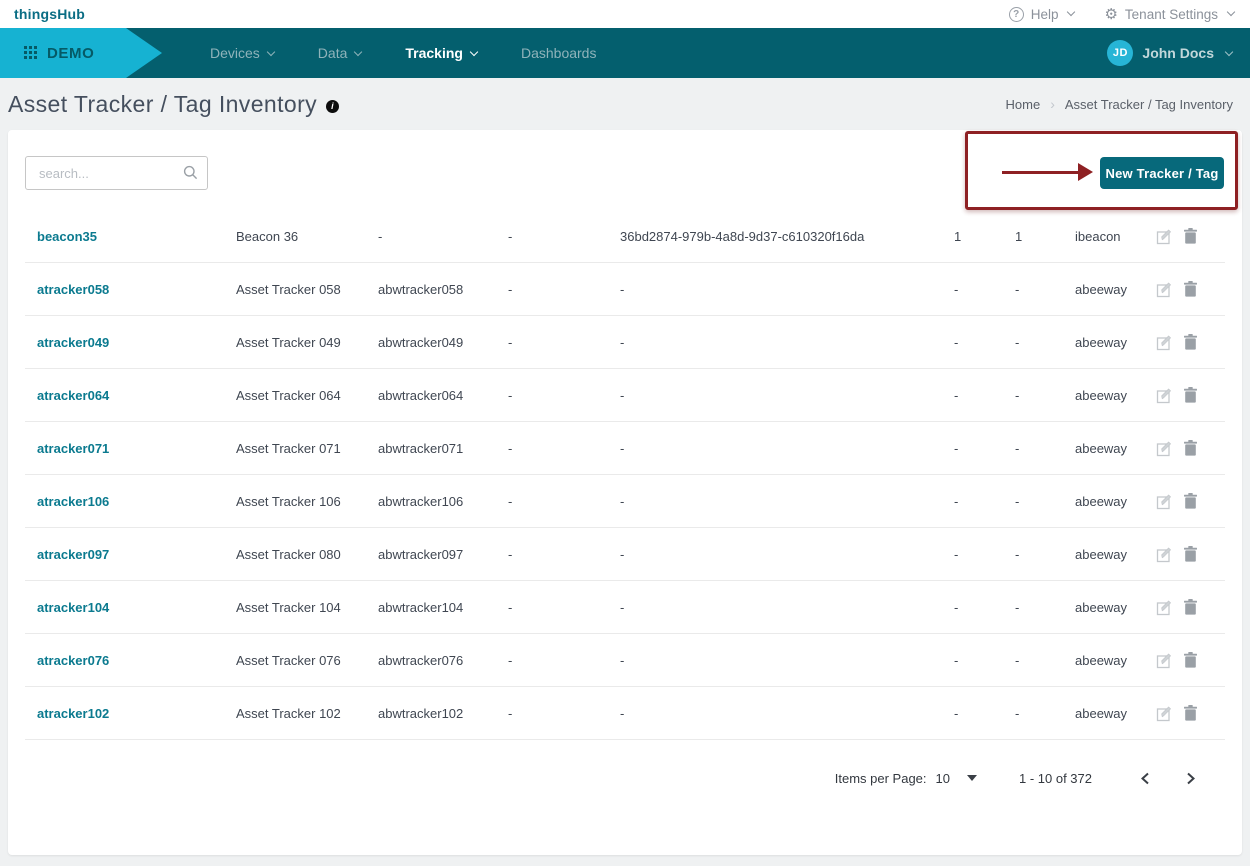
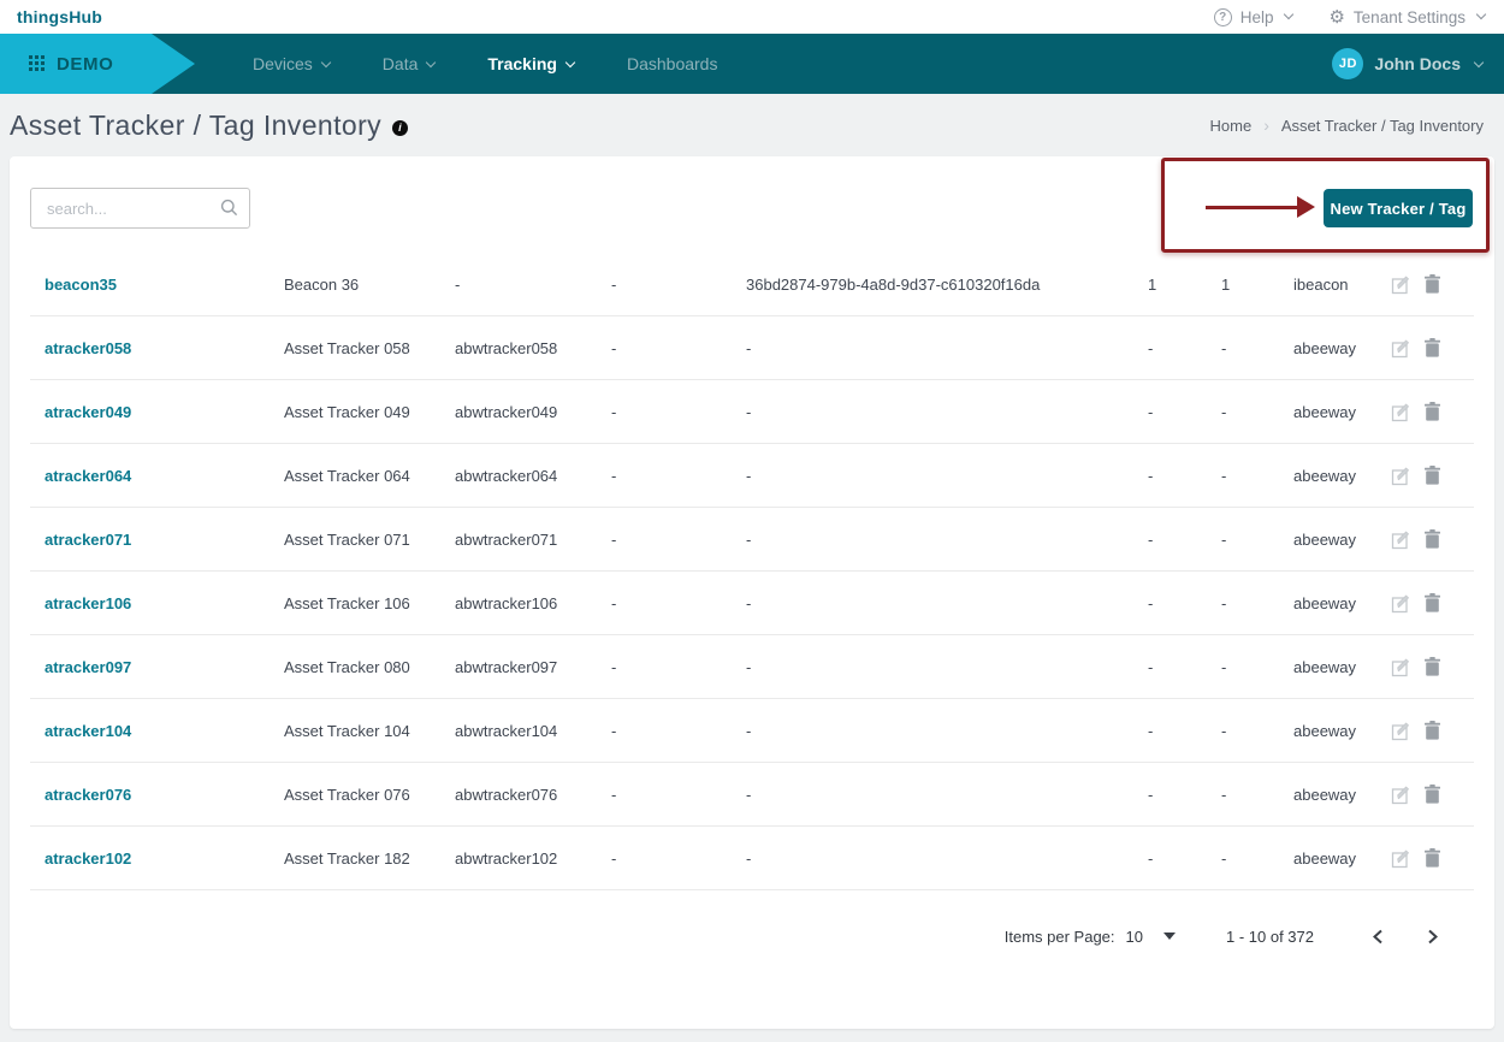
  thingsHub
  ?
  Help
  ⚙
  Tenant Settings
  DEMO
  Devices
  Data
  Tracking
  Dashboards
  JD
  John Docs
  Asset Tracker / Tag Inventory
  i
  Home
  ›
  Asset Tracker / Tag Inventory
  search...
  New Tracker / Tag
  beacon35
  Beacon 36
  -
  -
  36bd2874-979b-4a8d-9d37-c610320f16da
  1
  1
  ibeacon
  atracker058
  Asset Tracker 058
  abwtracker058
  -
  -
  -
  -
  abeeway
  atracker049
  Asset Tracker 049
  abwtracker049
  -
  -
  -
  -
  abeeway
  atracker064
  Asset Tracker 064
  abwtracker064
  -
  -
  -
  -
  abeeway
  atracker071
  Asset Tracker 071
  abwtracker071
  -
  -
  -
  -
  abeeway
  atracker106
  Asset Tracker 106
  abwtracker106
  -
  -
  -
  -
  abeeway
  atracker097
  Asset Tracker 080
  abwtracker097
  -
  -
  -
  -
  abeeway
  atracker104
  Asset Tracker 104
  abwtracker104
  -
  -
  -
  -
  abeeway
  atracker076
  Asset Tracker 076
  abwtracker076
  -
  -
  -
  -
  abeeway
  atracker102
- Asset Tracker 102
+ Asset Tracker 182
  abwtracker102
  -
  -
  -
  -
  abeeway
  Items per Page:
  10
  1 - 10 of 372
